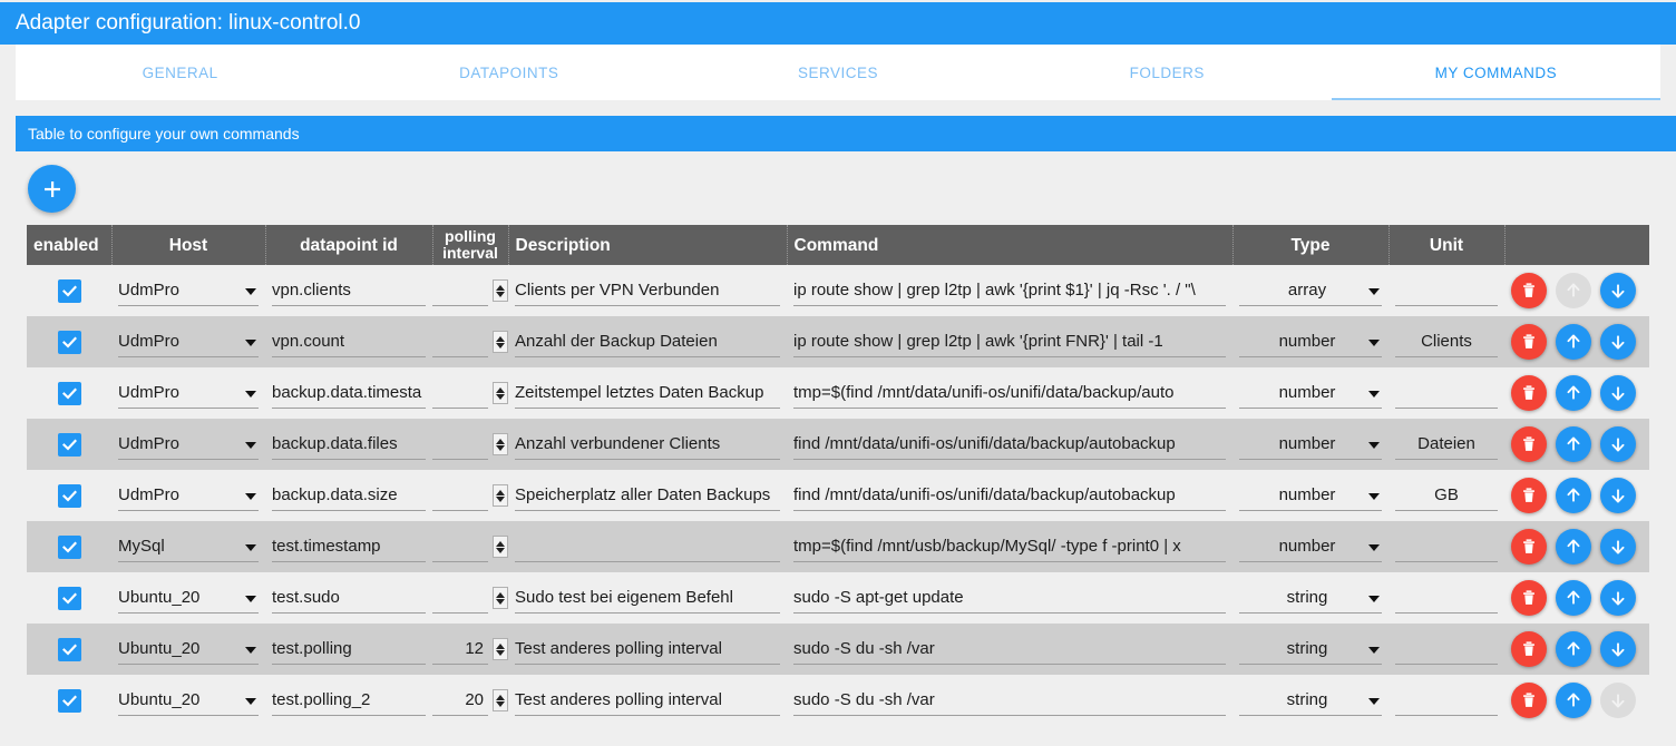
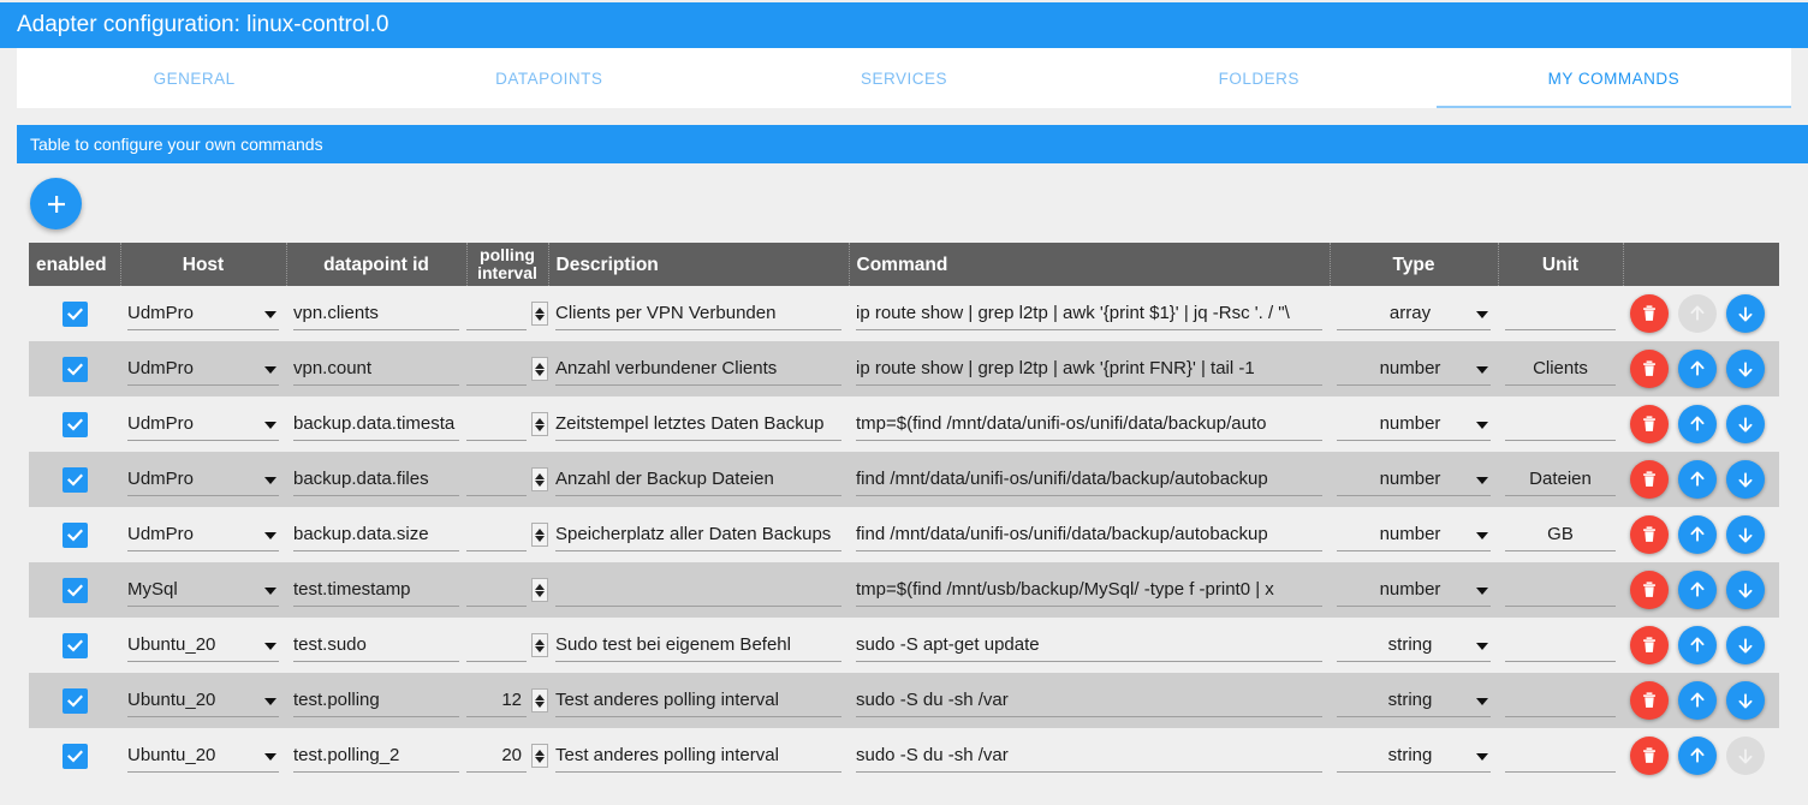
  Adapter configuration: linux-control.0
  GENERAL
  DATAPOINTS
  SERVICES
  FOLDERS
  MY COMMANDS
  Table to configure your own commands
  enabled	Host	datapoint id	polling interval	Description	Command	Type	Unit
  	UdmPro	vpn.clients		Clients per VPN Verbunden	ip route show | grep l2tp | awk '{print $1}' | jq -Rsc '. / "\	array
- 	UdmPro	vpn.count		Anzahl der Backup Dateien	ip route show | grep l2tp | awk '{print FNR}' | tail -1	number	Clients
+ 	UdmPro	vpn.count		Anzahl verbundener Clients	ip route show | grep l2tp | awk '{print FNR}' | tail -1	number	Clients
  	UdmPro	backup.data.timesta		Zeitstempel letztes Daten Backup	tmp=$(find /mnt/data/unifi-os/unifi/data/backup/auto	number
- 	UdmPro	backup.data.files		Anzahl verbundener Clients	find /mnt/data/unifi-os/unifi/data/backup/autobackup	number	Dateien
+ 	UdmPro	backup.data.files		Anzahl der Backup Dateien	find /mnt/data/unifi-os/unifi/data/backup/autobackup	number	Dateien
  	UdmPro	backup.data.size		Speicherplatz aller Daten Backups	find /mnt/data/unifi-os/unifi/data/backup/autobackup	number	GB
  	MySql	test.timestamp			tmp=$(find /mnt/usb/backup/MySql/ -type f -print0 | x	number
  	Ubuntu_20	test.sudo		Sudo test bei eigenem Befehl	sudo -S apt-get update	string
  	Ubuntu_20	test.polling	12	Test anderes polling interval	sudo -S du -sh /var	string
  	Ubuntu_20	test.polling_2	20	Test anderes polling interval	sudo -S du -sh /var	string
